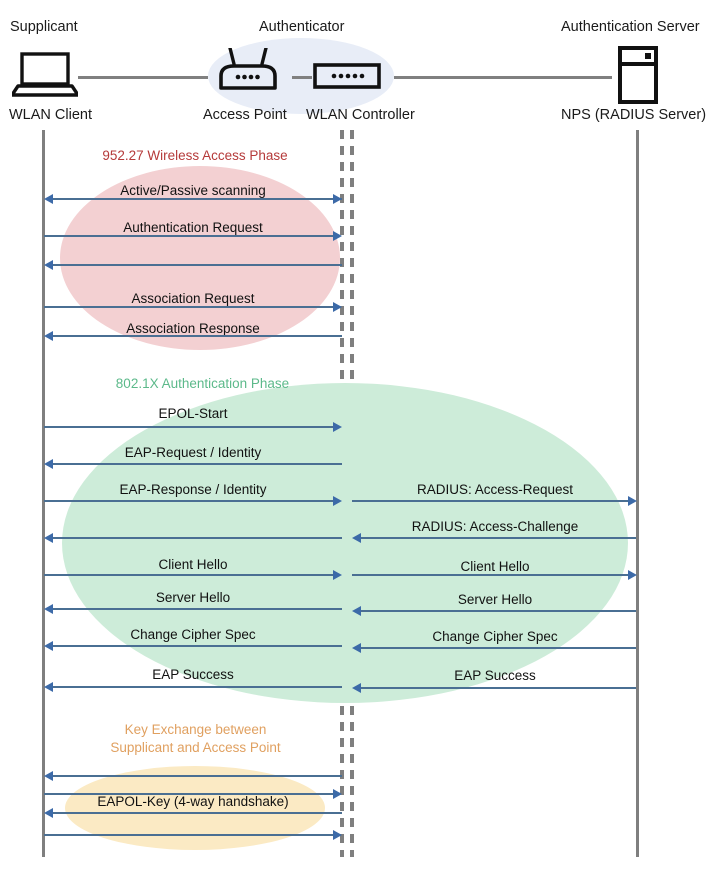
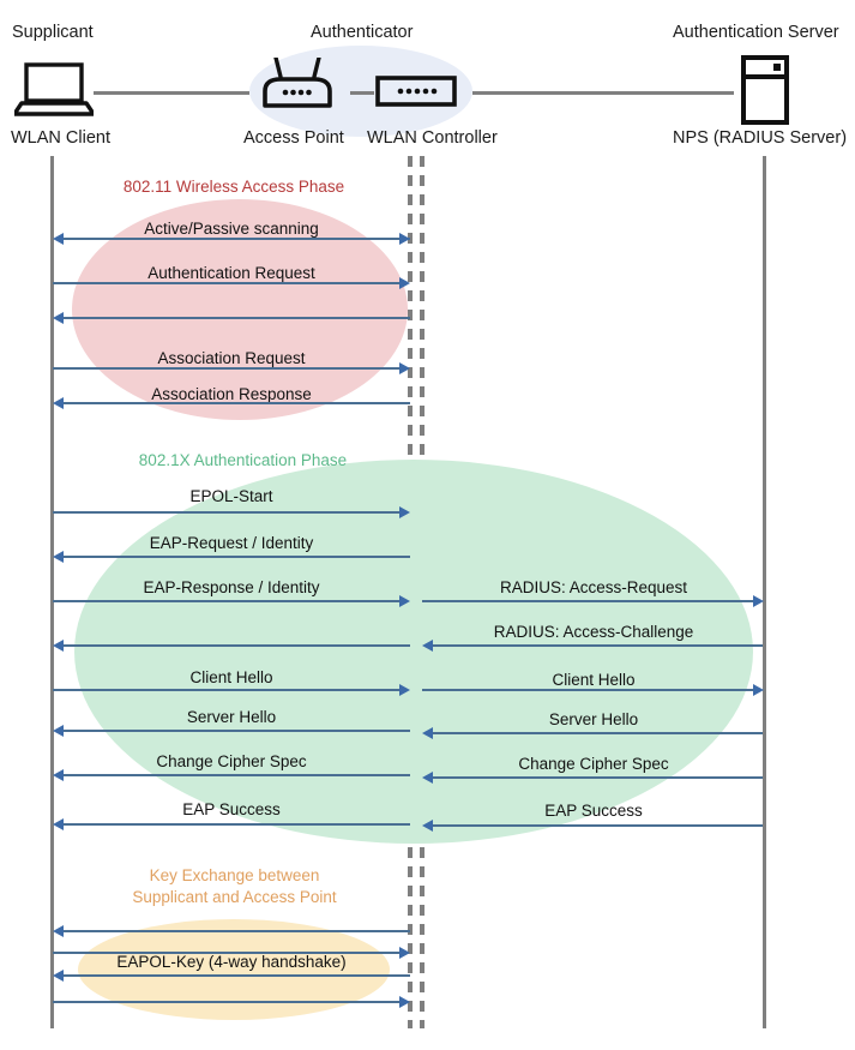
  Supplicant
  Authenticator
  Authentication Server
  WLAN Client
  Access Point
  WLAN Controller
  NPS (RADIUS Server)
- 952.27 Wireless Access Phase
+ 802.11 Wireless Access Phase
  802.1X Authentication Phase
  Key Exchange between
  Supplicant and Access Point
  Active/Passive scanning
  Authentication Request
  Association Request
  Association Response
  EPOL-Start
  EAP-Request / Identity
  EAP-Response / Identity
  Client Hello
  Server Hello
  Change Cipher Spec
  EAP Success
  RADIUS: Access-Request
  RADIUS: Access-Challenge
  Client Hello
  Server Hello
  Change Cipher Spec
  EAP Success
  EAPOL-Key (4-way handshake)
